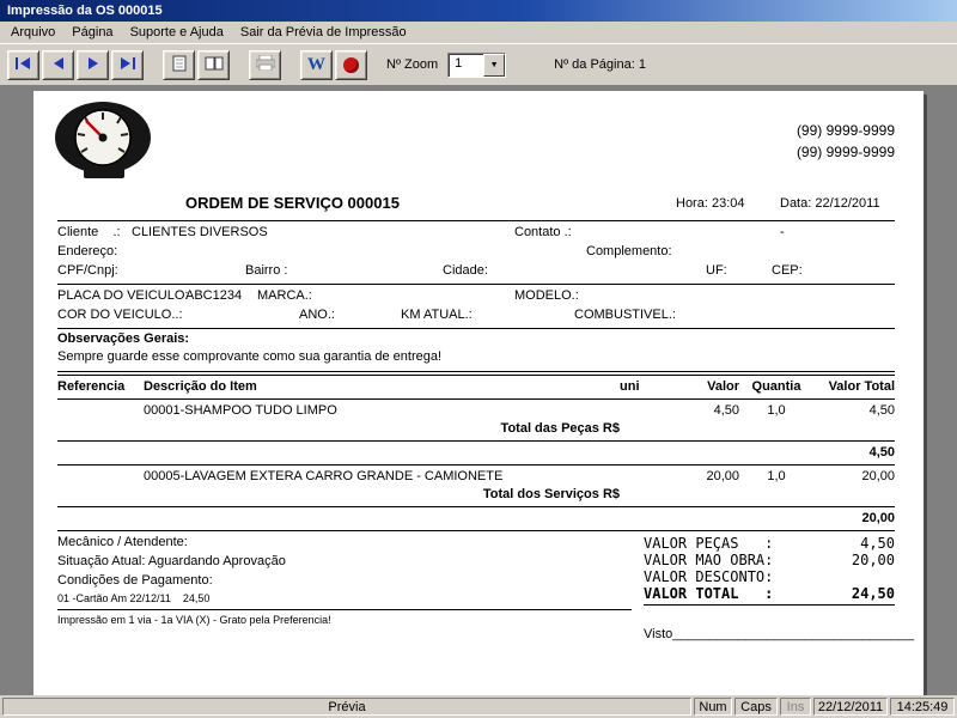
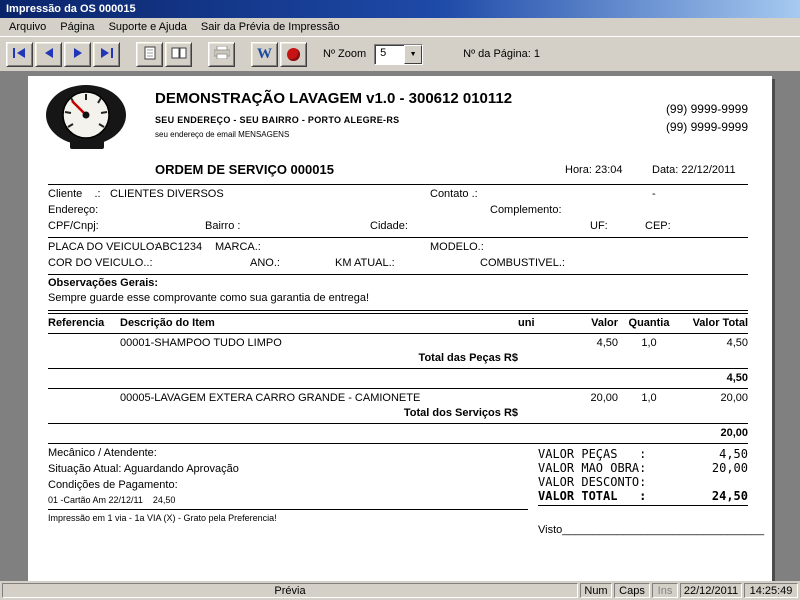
  Impressão da OS 000015
  Arquivo
  Página
  Suporte e Ajuda
  Sair da Prévia de Impressão
  W
  Nº Zoom
- 1
+ 5
  Nº da Página: 1
+ DEMONSTRAÇÃO LAVAGEM v1.0 - 300612 010112
+ SEU ENDEREÇO - SEU BAIRRO - PORTO ALEGRE-RS
+ seu endereço de email MENSAGENS
  (99) 9999-9999
  (99) 9999-9999
  ORDEM DE SERVIÇO 000015
  Hora: 23:04
  Data: 22/12/2011
  Cliente .:
  CLIENTES DIVERSOS
  Contato .:
  -
  Endereço:
  Complemento:
  CPF/Cnpj:
  Bairro :
  Cidade:
  UF:
  CEP:
  PLACA DO VEICULO:
  ABC1234
  MARCA.:
  MODELO.:
  COR DO VEICULO..:
  ANO.:
  KM ATUAL.:
  COMBUSTIVEL.:
  Observações Gerais:
  Sempre guarde esse comprovante como sua garantia de entrega!
  Referencia
  Descrição do Item
  uni
  Valor
  Quantia
  Valor Total
  00001-SHAMPOO TUDO LIMPO
  4,50
  1,0
  4,50
  Total das Peças R$
  4,50
  00005-LAVAGEM EXTERA CARRO GRANDE - CAMIONETE
  20,00
  1,0
  20,00
  Total dos Serviços R$
  20,00
  Mecânico / Atendente:
  Situação Atual: Aguardando Aprovação
  Condições de Pagamento:
  01 -Cartão Am 22/12/11 24,50
  Impressão em 1 via - 1a VIA (X) - Grato pela Preferencia!
  VALOR PEÇAS :
  4,50
  VALOR MAO OBRA:
  20,00
  VALOR DESCONTO:
  VALOR TOTAL :
  24,50
  Visto_________________________________
  Prévia
  Num
  Caps
  Ins
  22/12/2011
  14:25:49
